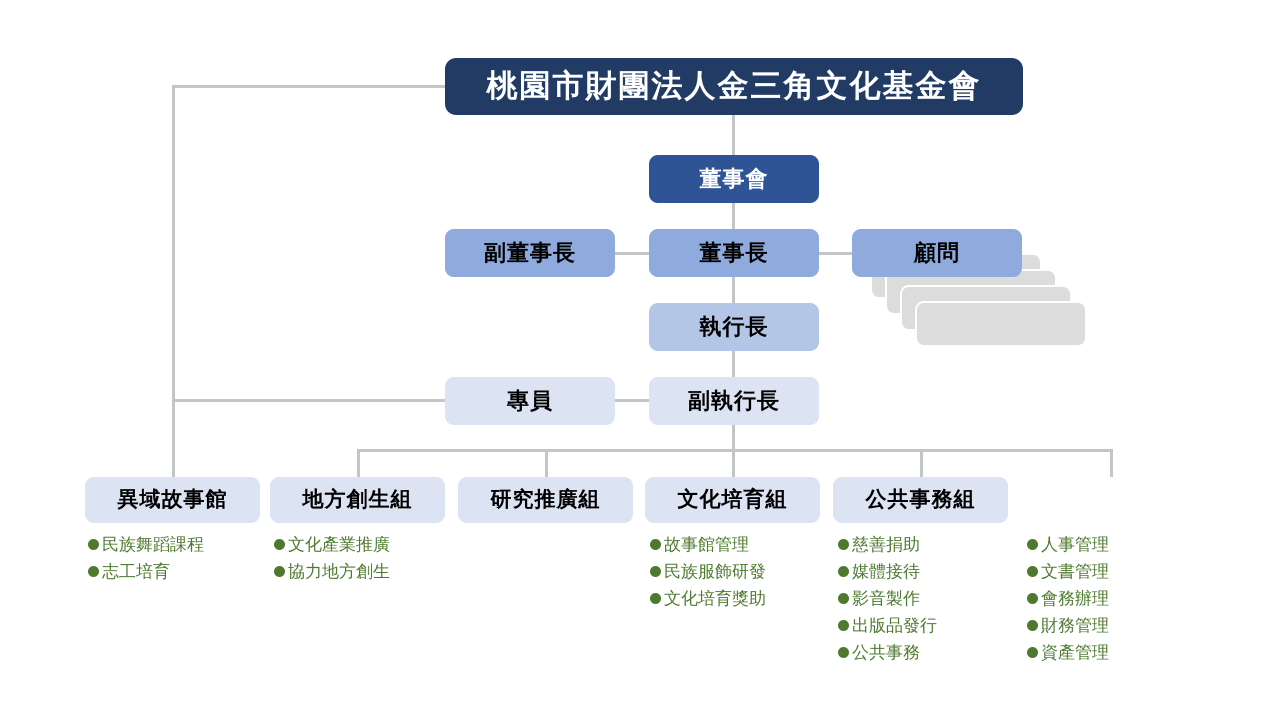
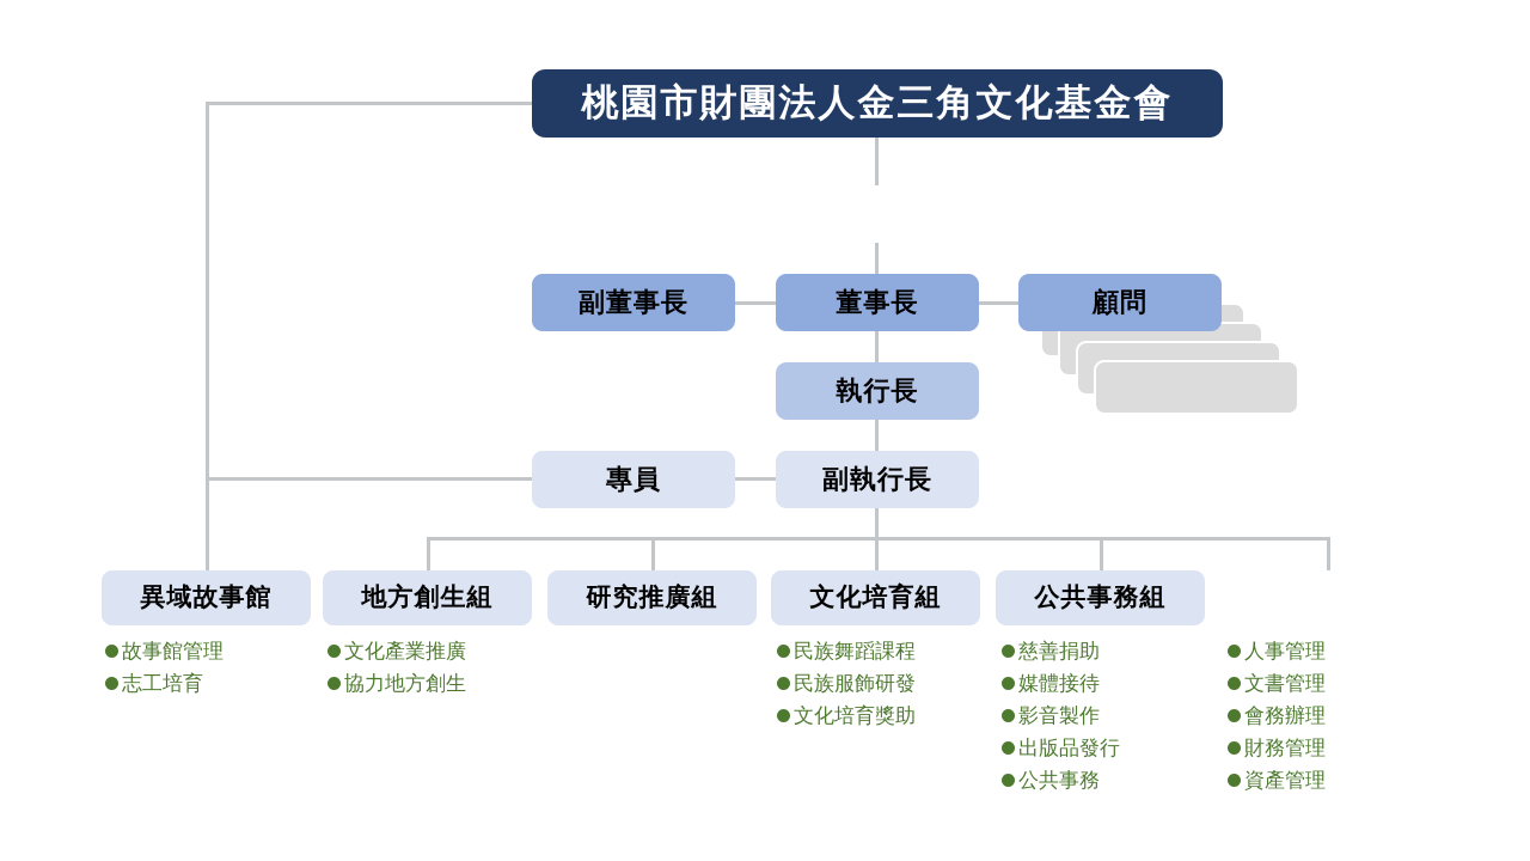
  桃園市財團法人金三角文化基金會
- 董事會
  副董事長
  董事長
  顧問
  執行長
  專員
  副執行長
  異域故事館
  地方創生組
  研究推廣組
  文化培育組
  公共事務組
- 民族舞蹈課程
+ 故事館管理
  志工培育
  文化產業推廣
  協力地方創生
- 故事館管理
+ 民族舞蹈課程
  民族服飾研發
  文化培育獎助
  慈善捐助
  媒體接待
  影音製作
  出版品發行
  公共事務
  人事管理
  文書管理
  會務辦理
  財務管理
  資產管理
